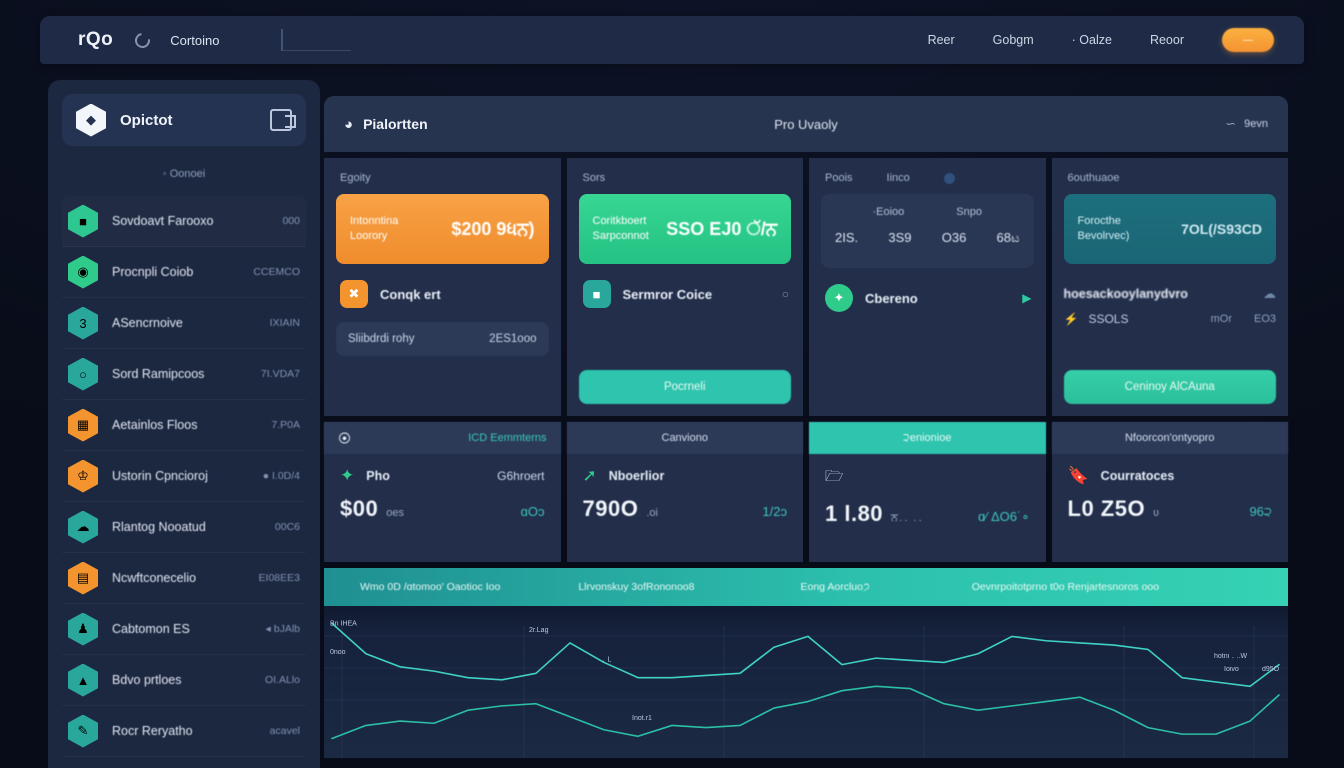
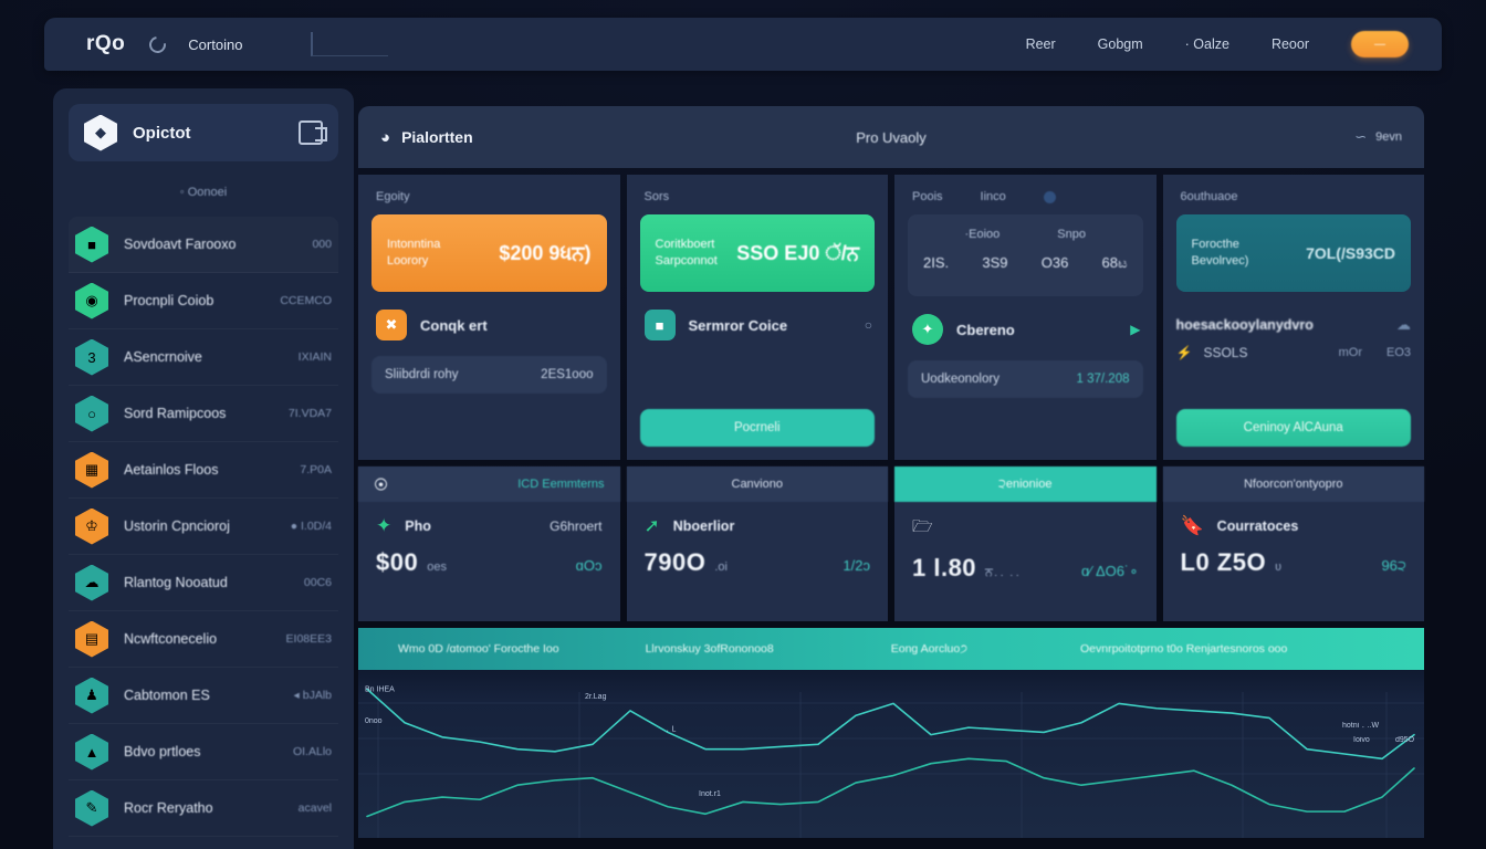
  rQo
  Cortoino
  Reer
  Gobgm
  · Oalze
  Reoor
  —
  ◆
  Opictot
  ◦ Oonoei
  ■
  Sovdoavt Farooxo
  000
  ◉
  Procnpli Coiob
  CCEMCO
  3
  ASencrnoive
  IXIAIN
  ○
  Sord Ramipcoos
  7I.VDA7
  ▦
  Aetainlos Floos
  7.P0A
  ♔
  Ustorin Cpncioroj
  ● I.0D/4
  ☁
  Rlantog Nooatud
  00C6
  ▤
  Ncwftconecelio
  EI08EE3
  ♟
  Cabtomon ES
  ◂ bJAlb
  ▲
  Bdvo prtloes
  OI.ALlo
  ✎
  Rocr Reryatho
  acavel
  ◕
  Pialortten
  Pro Uvaoly
  ∽
  9evn
  Egoity
  Intonntina
  Loorory
  $200 9ધਨ)
  ✖
  Conqk ert
  Sliibdrdi rohy
  2ES1ooo
  Sors
  Coritkboert
  Sarpconnot
  SSO EJ0 ੱ/ਨ
  ■
  Sermror Coice
  ○
  Pocrneli
  Poois
  Iinco
  ·Eoioo
  Snpo
  2IS.
  3S9
  O36
  68ಟ
  ✦
  Cbereno
  ▶
+ Uodkeonolory
+ 1 37/.208
  6outhuaoe
  Forocthe
  Bevolrvec)
  7OL(/S93CD
  hoesackooylanydvro
  ☁
  ⚡
  SSOLS
  mOr
  EO3
  Ceninoy AlCAuna
  ⦿
  ICD Eemmterns
  ✦
  Pho
  G6hroert
  $00
  oes
  ɑOɔ
  Canviono
  ➚
  Nboerlior
  790O
  .oi
  1/2ɔ
  ੨enionioe
  🗁
  1 l.80
  ਨ․․ ․․
  ɑ⁄ ΔO6˙∘
  Nfoorcon'ontyopro
  🔖
  Courratoces
  L0 Z5O
  ʋ
  96੨
- Wmo 0D /ɑtomoo' Oaotioc Ioo
+ Wmo 0D /ɑtomoo' Forocthe Ioo
  Llrvonskuy 3ofRononoo8
  Eong Aorcluo੭
  Oevnrpoitotprno t0o Renjartesnoros ooo
